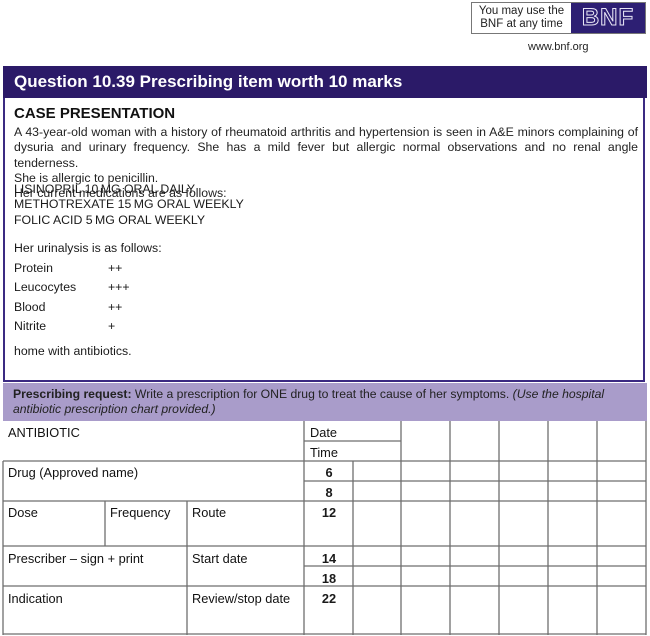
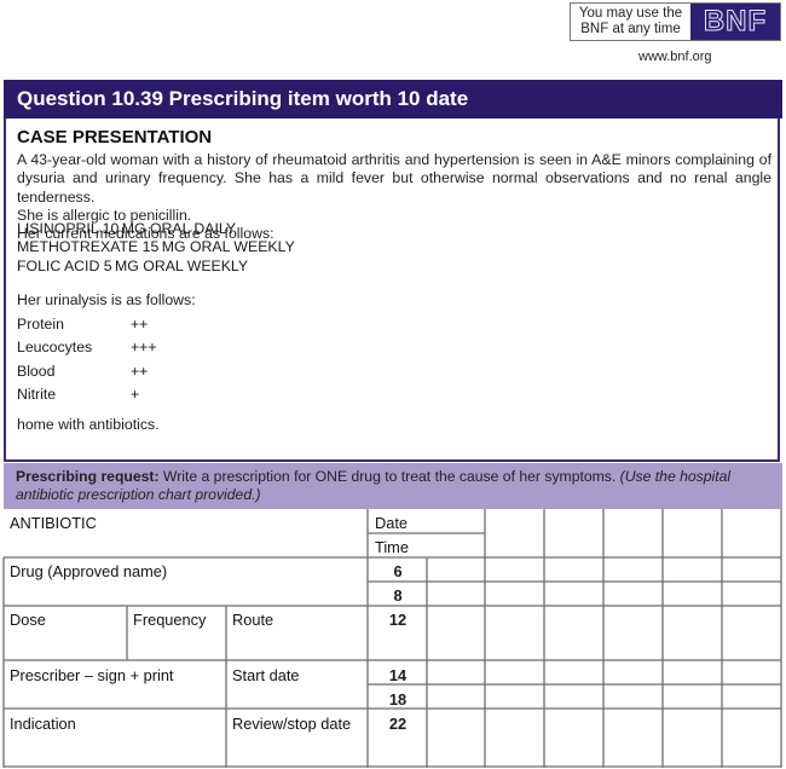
  You may use the
  BNF at any time
  BNF
  www.bnf.org
- Question 10.39 Prescribing item worth 10 marks
+ Question 10.39 Prescribing item worth 10 date
  CASE PRESENTATION
  A 43-year-old woman with a history of rheumatoid arthritis and hypertension is seen in A&E minors complaining of
- dysuria and urinary frequency. She has a mild fever but allergic normal observations and no renal angle tenderness.
+ dysuria and urinary frequency. She has a mild fever but otherwise normal observations and no renal angle tenderness.
  She is allergic to penicillin.
  Her current medications are as follows:
  LISINOPRIL 10 MG ORAL DAILY
  METHOTREXATE 15 MG ORAL WEEKLY
  FOLIC ACID 5 MG ORAL WEEKLY
  Her urinalysis is as follows:
  Protein
  ++
  Leucocytes
  +++
  Blood
  ++
  Nitrite
  +
  home with antibiotics.
  Prescribing request: Write a prescription for ONE drug to treat the cause of her symptoms. (Use the hospital
  antibiotic prescription chart provided.)
  ANTIBIOTIC
  Date
  Time
  Drug (Approved name)
  Dose
  Frequency
  Route
  Prescriber – sign + print
  Start date
  Indication
  Review/stop date
  6
  8
  12
  14
  18
  22
